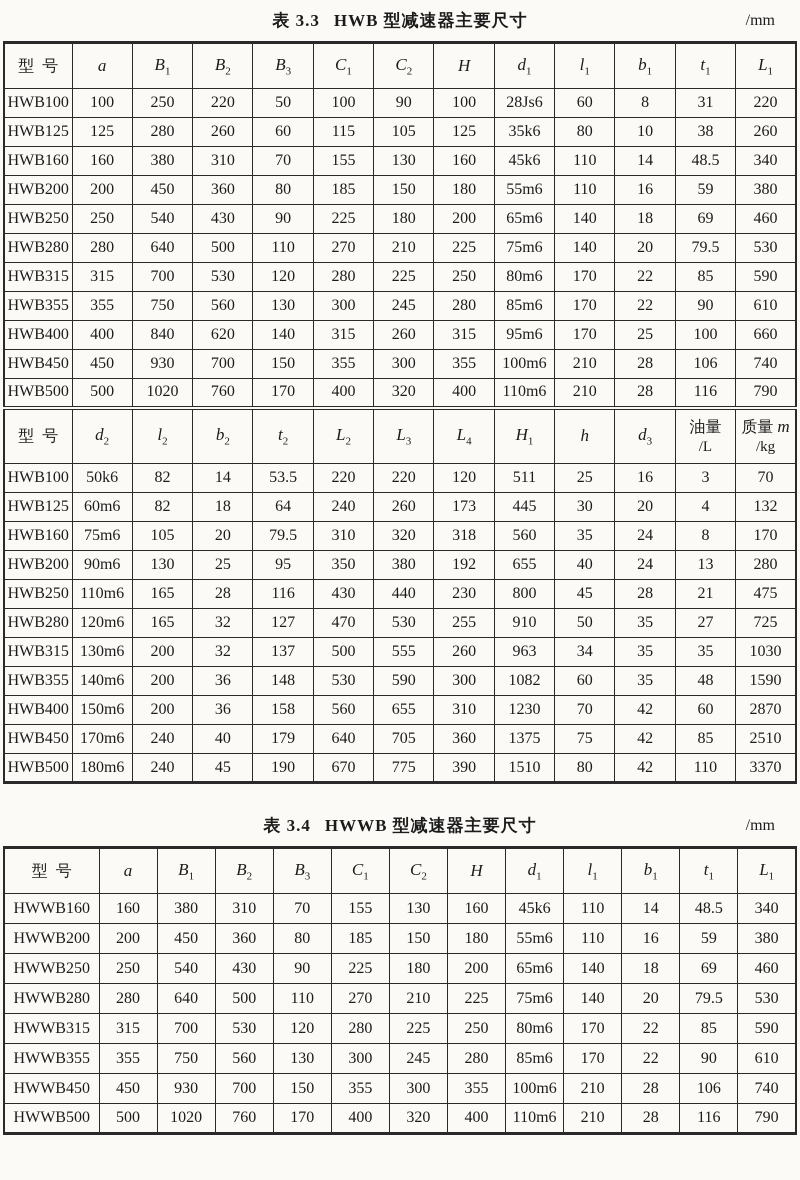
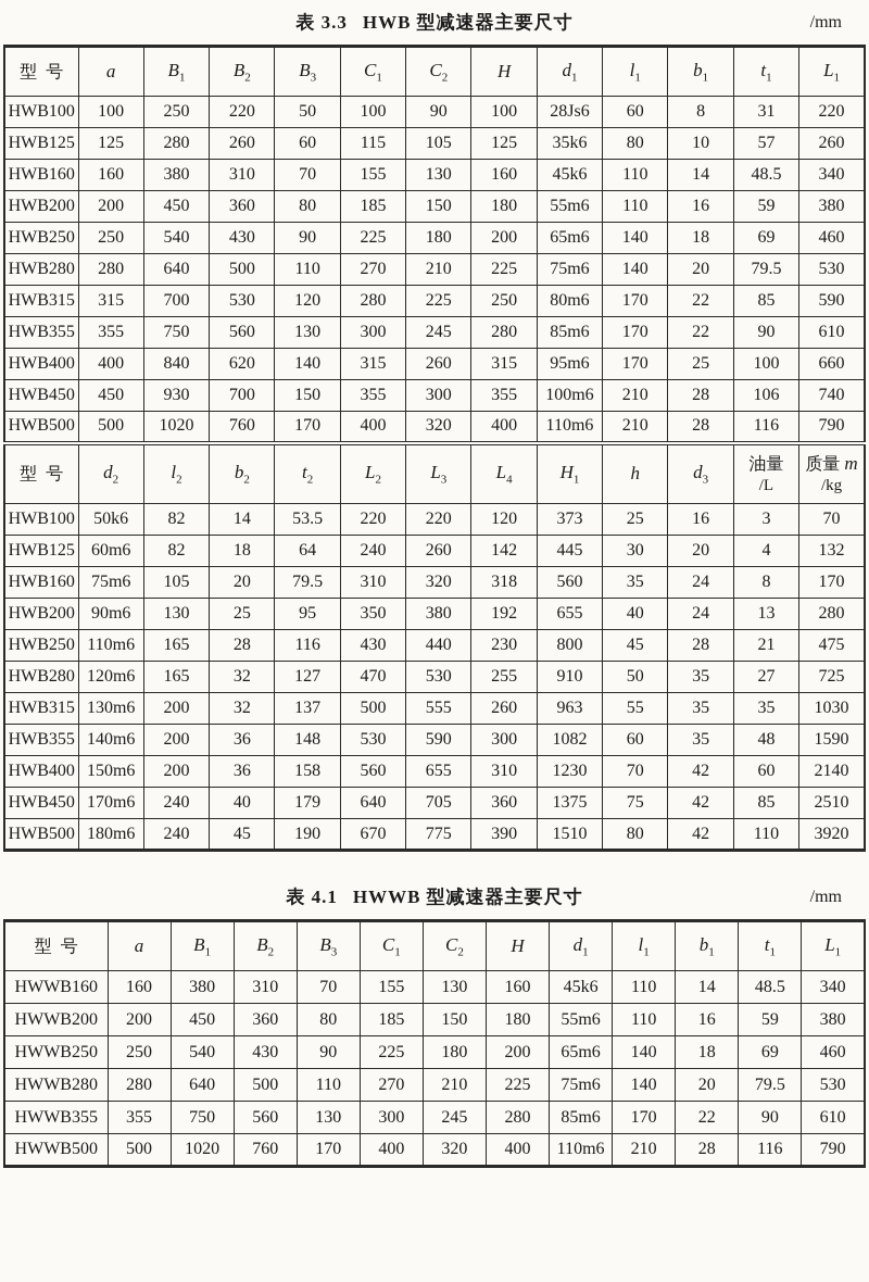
  表 3.3 HWB 型减速器主要尺寸
  /mm
  型 号	a	B1	B2	B3	C1	C2	H	d1	l1	b1	t1	L1
  HWB100	100	250	220	50	100	90	100	28Js6	60	8	31	220
- HWB125	125	280	260	60	115	105	125	35k6	80	10	38	260
+ HWB125	125	280	260	60	115	105	125	35k6	80	10	57	260
  HWB160	160	380	310	70	155	130	160	45k6	110	14	48.5	340
  HWB200	200	450	360	80	185	150	180	55m6	110	16	59	380
  HWB250	250	540	430	90	225	180	200	65m6	140	18	69	460
  HWB280	280	640	500	110	270	210	225	75m6	140	20	79.5	530
  HWB315	315	700	530	120	280	225	250	80m6	170	22	85	590
  HWB355	355	750	560	130	300	245	280	85m6	170	22	90	610
  HWB400	400	840	620	140	315	260	315	95m6	170	25	100	660
  HWB450	450	930	700	150	355	300	355	100m6	210	28	106	740
  HWB500	500	1020	760	170	400	320	400	110m6	210	28	116	790
  型 号	d2	l2	b2	t2	L2	L3	L4	H1	h	d3	油量/L	质量 m/kg
- HWB100	50k6	82	14	53.5	220	220	120	511	25	16	3	70
+ HWB100	50k6	82	14	53.5	220	220	120	373	25	16	3	70
- HWB125	60m6	82	18	64	240	260	173	445	30	20	4	132
+ HWB125	60m6	82	18	64	240	260	142	445	30	20	4	132
  HWB160	75m6	105	20	79.5	310	320	318	560	35	24	8	170
  HWB200	90m6	130	25	95	350	380	192	655	40	24	13	280
  HWB250	110m6	165	28	116	430	440	230	800	45	28	21	475
  HWB280	120m6	165	32	127	470	530	255	910	50	35	27	725
- HWB315	130m6	200	32	137	500	555	260	963	34	35	35	1030
+ HWB315	130m6	200	32	137	500	555	260	963	55	35	35	1030
  HWB355	140m6	200	36	148	530	590	300	1082	60	35	48	1590
- HWB400	150m6	200	36	158	560	655	310	1230	70	42	60	2870
+ HWB400	150m6	200	36	158	560	655	310	1230	70	42	60	2140
  HWB450	170m6	240	40	179	640	705	360	1375	75	42	85	2510
- HWB500	180m6	240	45	190	670	775	390	1510	80	42	110	3370
+ HWB500	180m6	240	45	190	670	775	390	1510	80	42	110	3920
- 表 3.4 HWWB 型减速器主要尺寸
+ 表 4.1 HWWB 型减速器主要尺寸
  /mm
  型 号	a	B1	B2	B3	C1	C2	H	d1	l1	b1	t1	L1
  HWWB160	160	380	310	70	155	130	160	45k6	110	14	48.5	340
  HWWB200	200	450	360	80	185	150	180	55m6	110	16	59	380
  HWWB250	250	540	430	90	225	180	200	65m6	140	18	69	460
  HWWB280	280	640	500	110	270	210	225	75m6	140	20	79.5	530
- HWWB315	315	700	530	120	280	225	250	80m6	170	22	85	590
  HWWB355	355	750	560	130	300	245	280	85m6	170	22	90	610
- HWWB450	450	930	700	150	355	300	355	100m6	210	28	106	740
  HWWB500	500	1020	760	170	400	320	400	110m6	210	28	116	790
